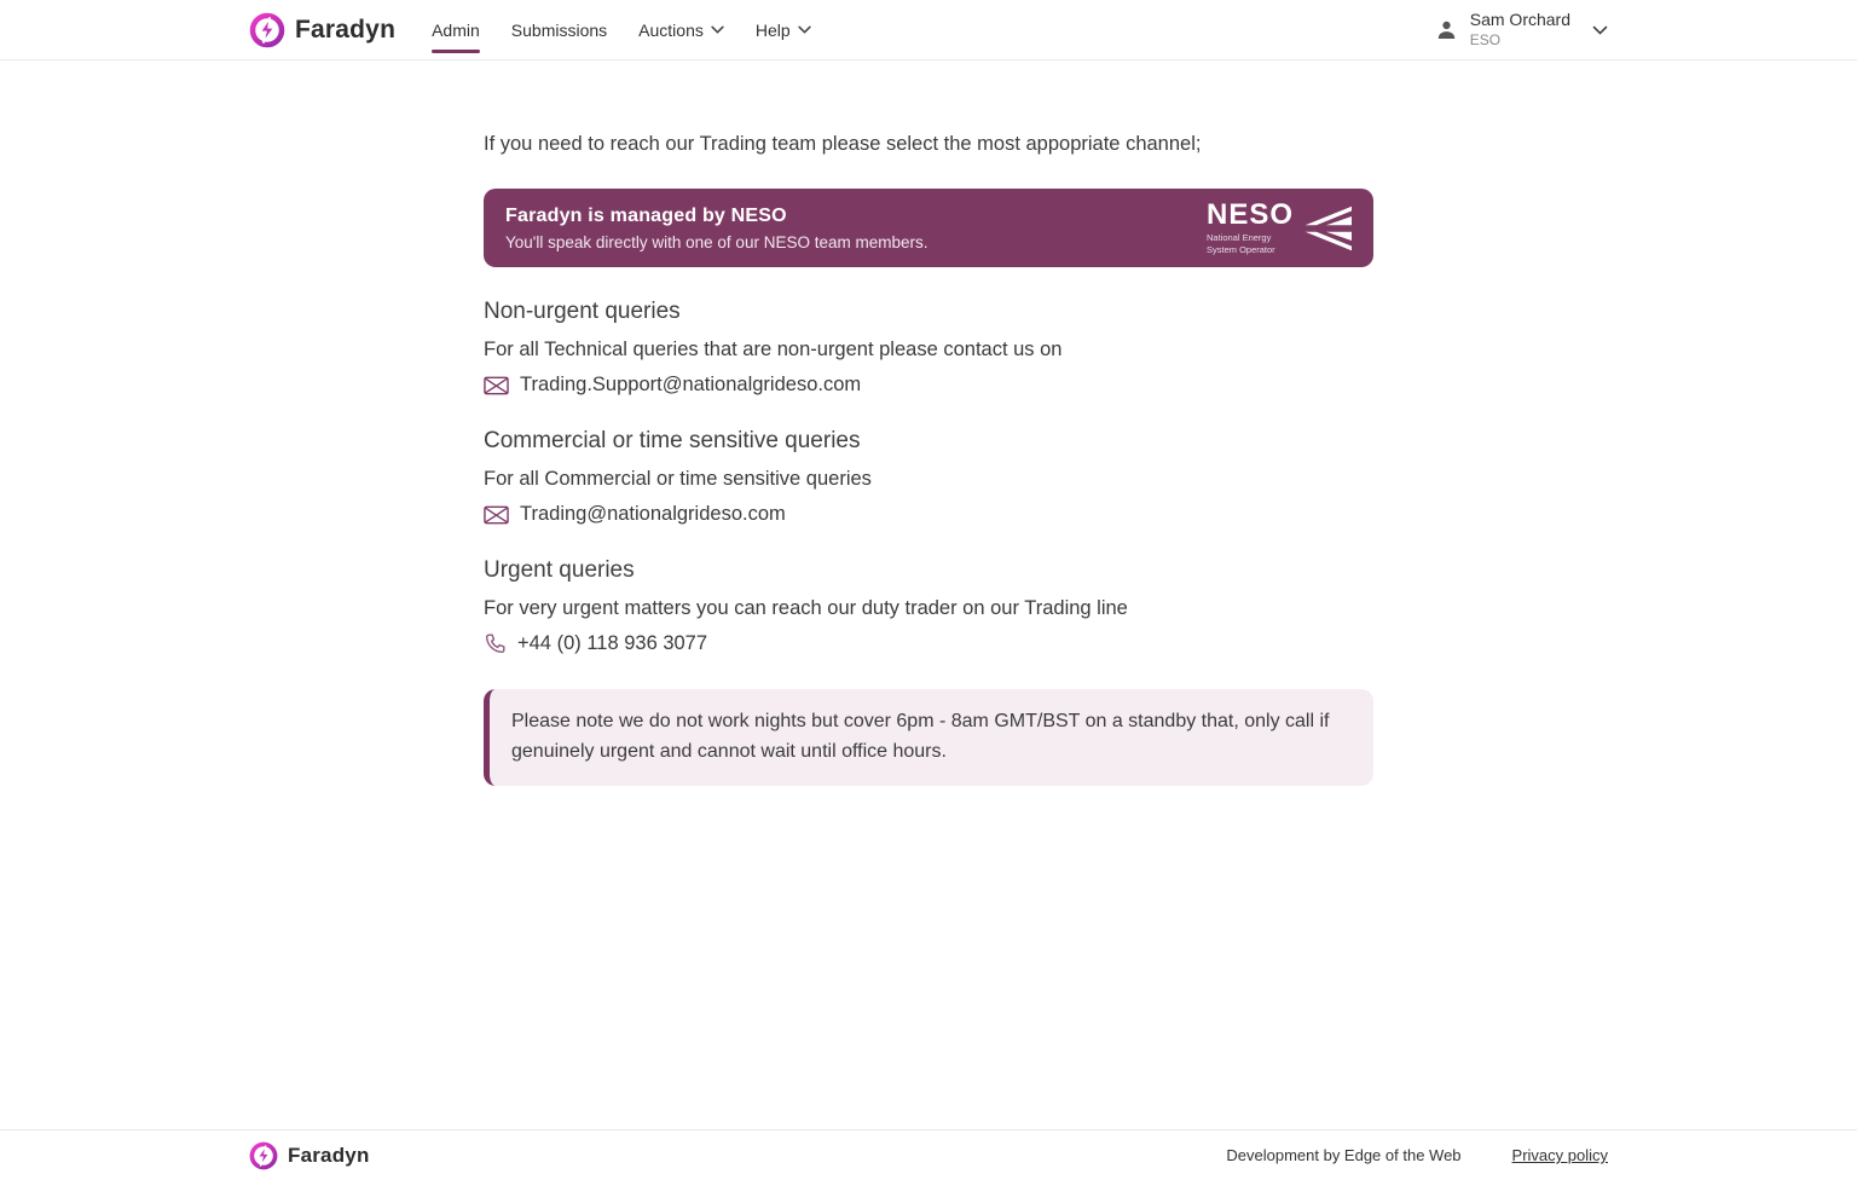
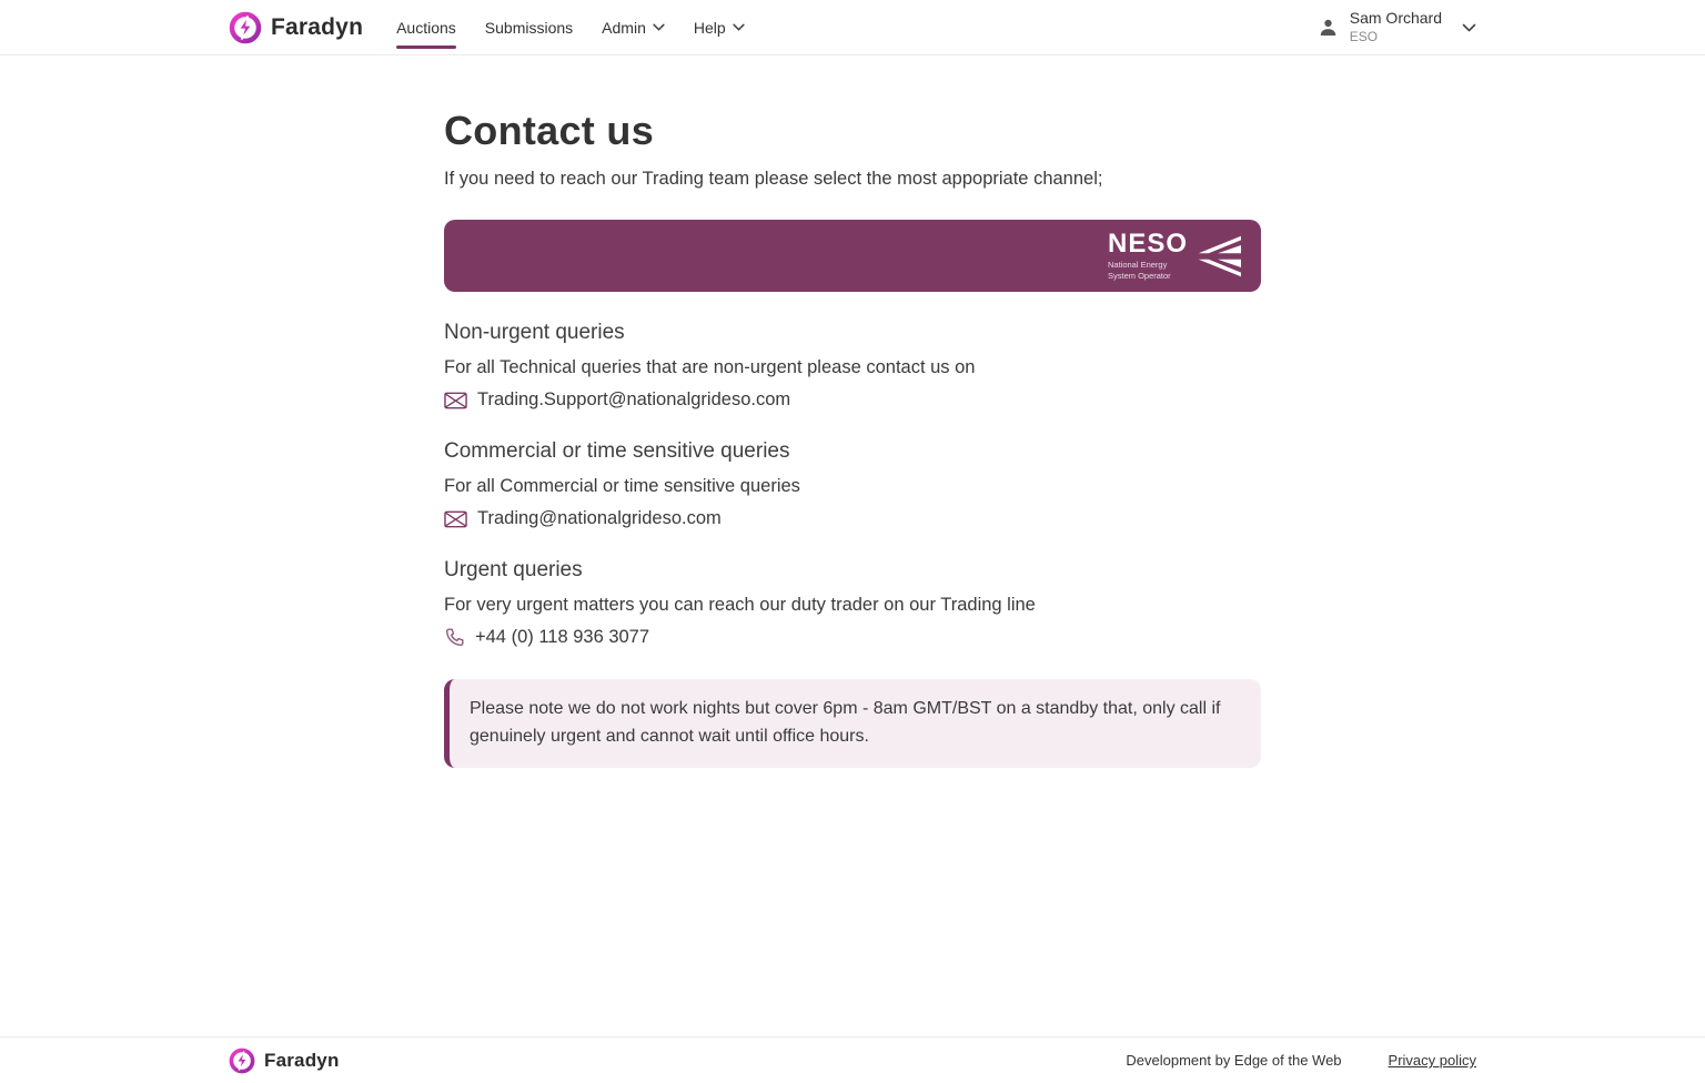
  Faradyn
- Admin
+ Auctions
  Submissions
- Auctions
+ Admin
  Help
  Sam Orchard
  ESO
+ Contact us
  If you need to reach our Trading team please select the most appopriate channel;
- Faradyn is managed by NESO
- You'll speak directly with one of our NESO team members.
  NESO
  National Energy
  System Operator
  Non-urgent queries
  For all Technical queries that are non-urgent please contact us on
  Trading.Support@nationalgrideso.com
  Commercial or time sensitive queries
  For all Commercial or time sensitive queries
  Trading@nationalgrideso.com
  Urgent queries
  For very urgent matters you can reach our duty trader on our Trading line
  +44 (0) 118 936 3077
  Please note we do not work nights but cover 6pm - 8am GMT/BST on a standby that, only call if genuinely urgent and cannot wait until office hours.
  Faradyn
  Development by Edge of the Web
  Privacy policy
